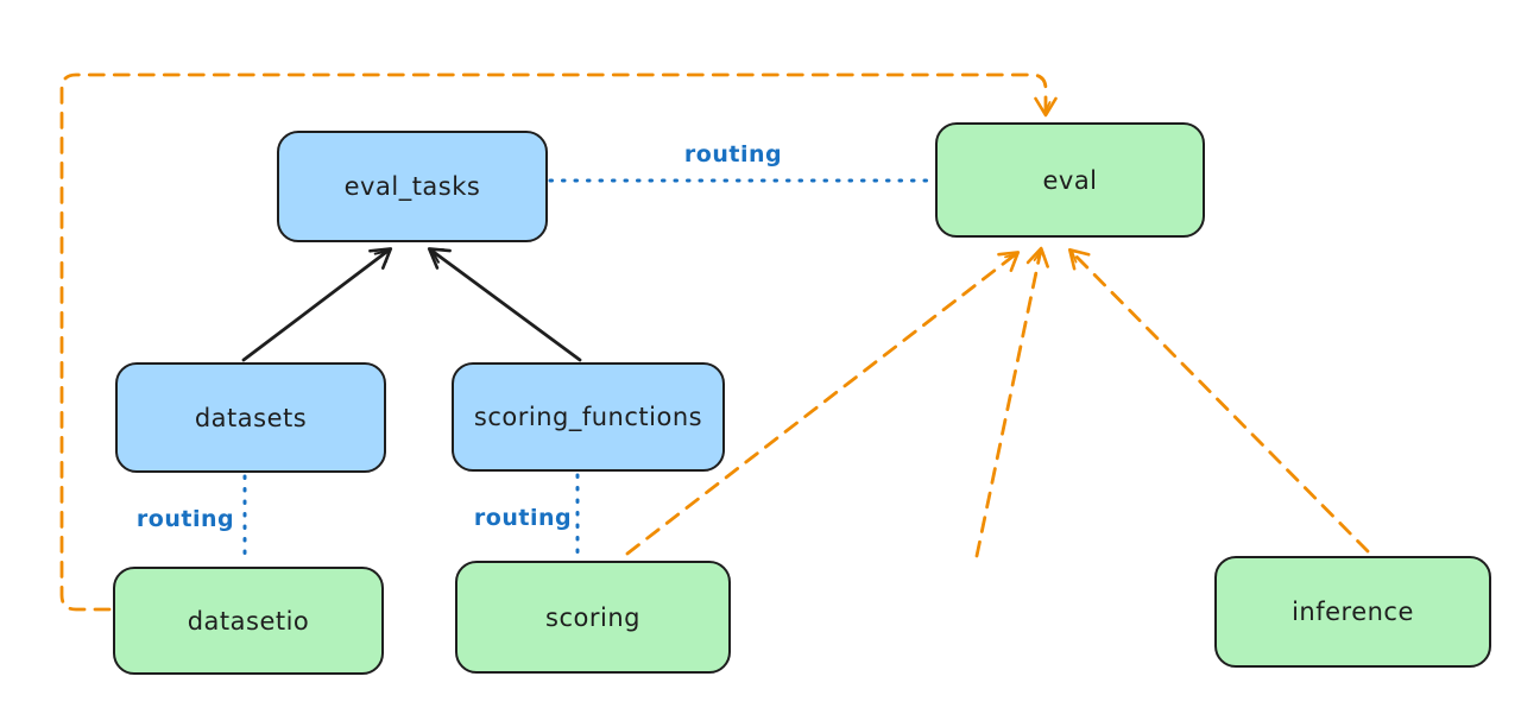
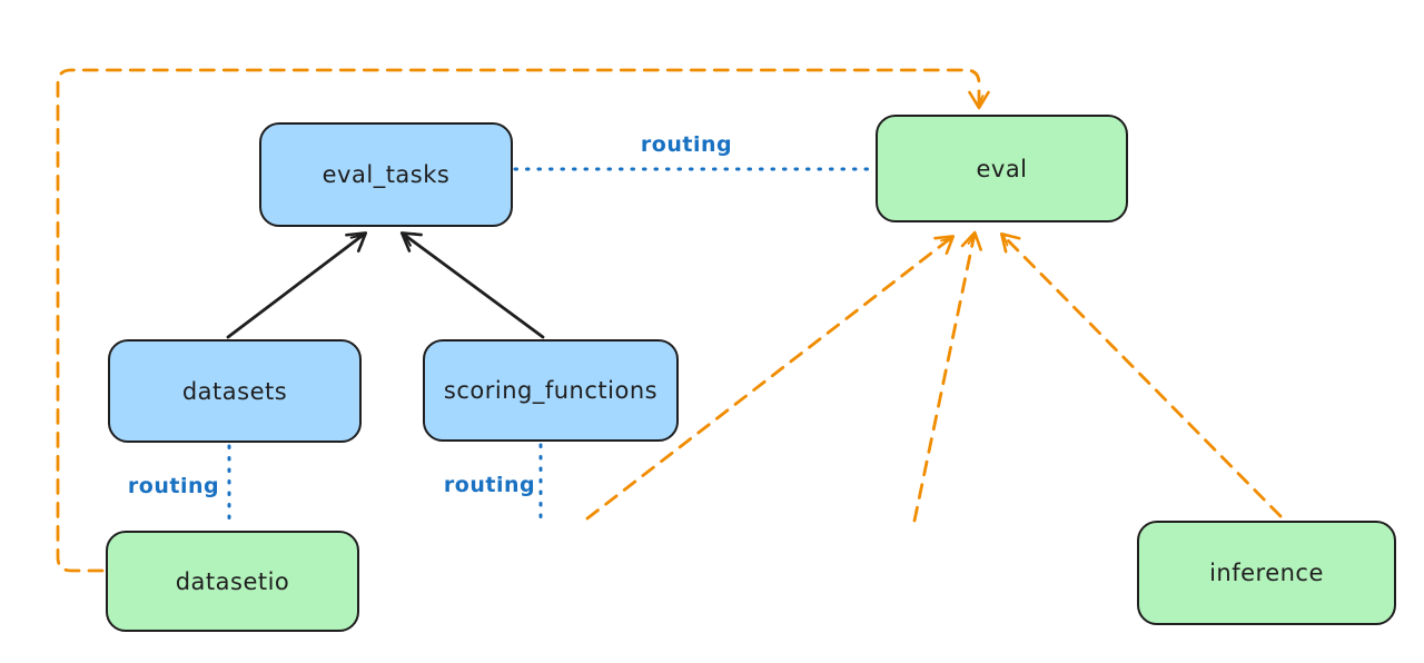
  eval_tasks
  eval
  datasets
  scoring_functions
  datasetio
- scoring
  inference
  routing
  routing
  routing
